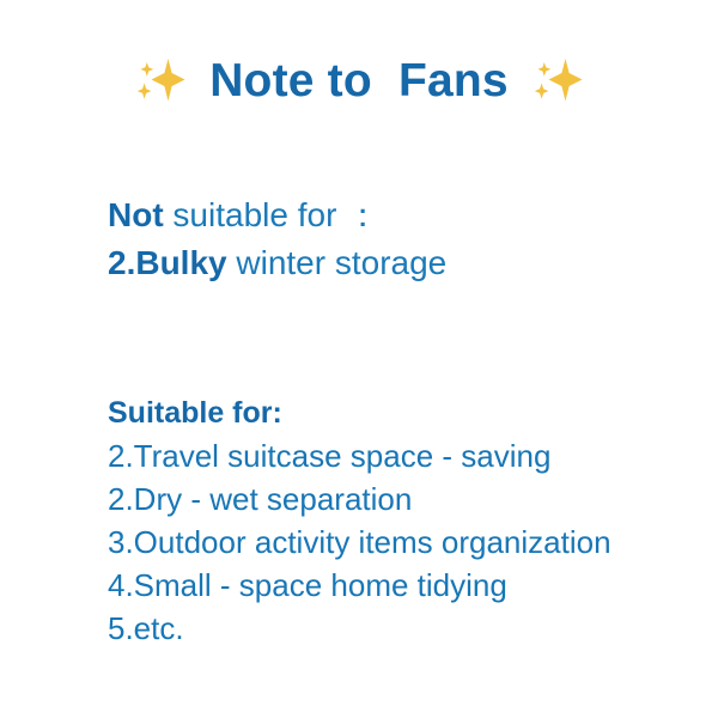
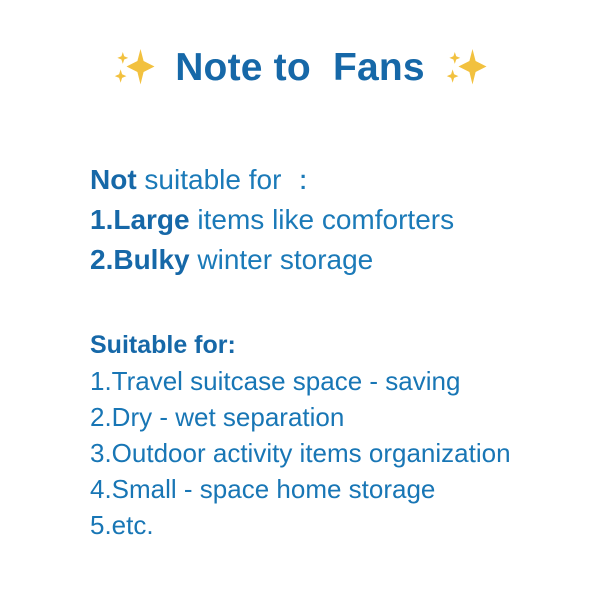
  Note to Fans
  Not suitable for ：
+ 1.Large items like comforters
  2.Bulky winter storage
  Suitable for:
- 2.Travel suitcase space - saving
+ 1.Travel suitcase space - saving
  2.Dry - wet separation
  3.Outdoor activity items organization
- 4.Small - space home tidying
+ 4.Small - space home storage
  5.etc.
